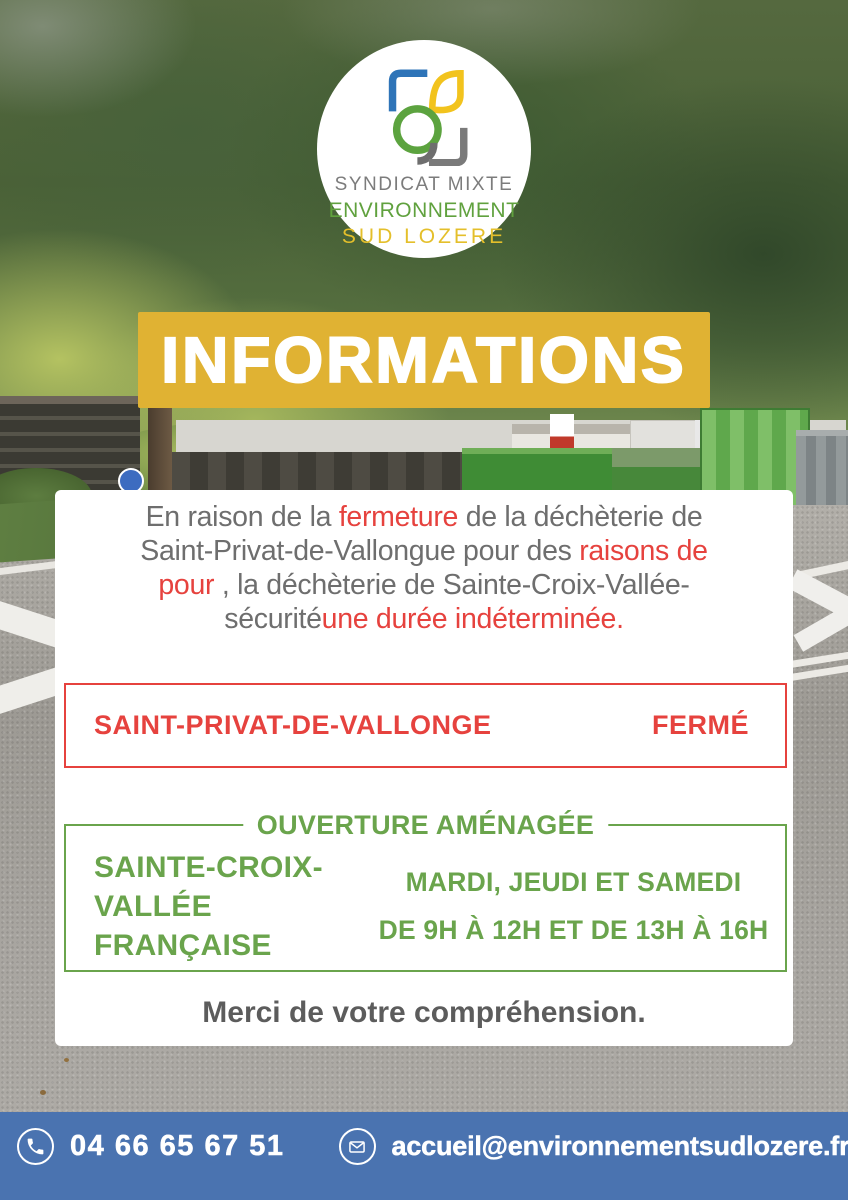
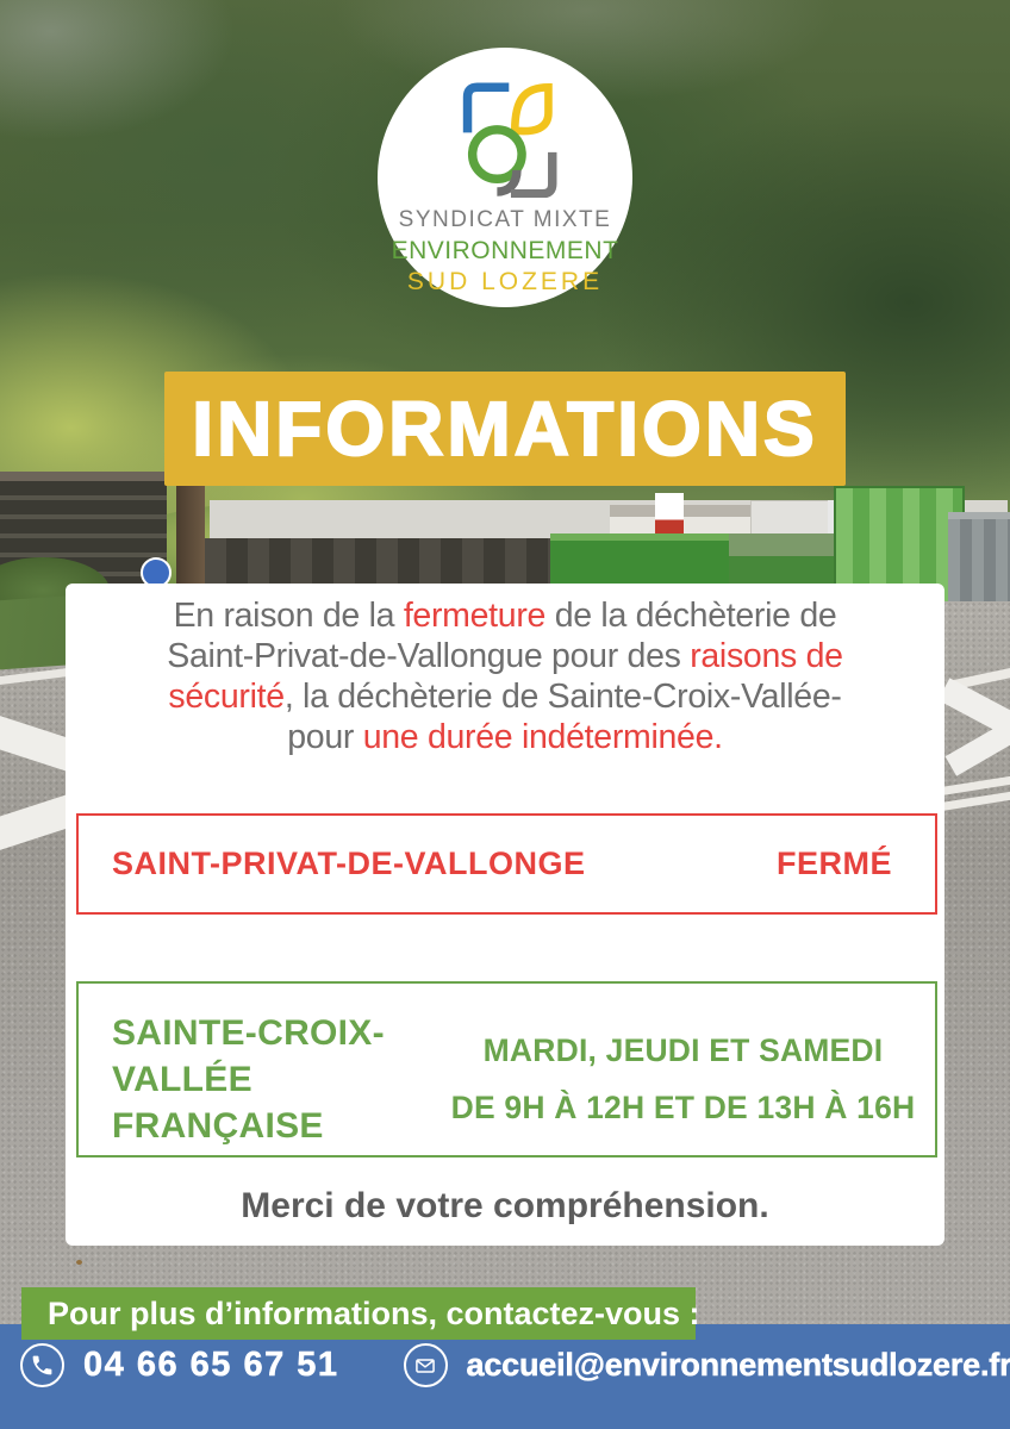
  SYNDICAT MIXTE
  ENVIRONNEMENT
  SUD LOZERE
  INFORMATIONS
  En raison de la fermeture de la déchèterie de
  Saint-Privat-de-Vallongue pour des raisons de
- pour , la déchèterie de Sainte-Croix-Vallée-
+ sécurité, la déchèterie de Sainte-Croix-Vallée-
- sécuritéune durée indéterminée.
+ pour une durée indéterminée.
  SAINT-PRIVAT-DE-VALLONGE
  FERMÉ
- OUVERTURE AMÉNAGÉE
  SAINTE-CROIX-
  VALLÉE FRANÇAISE
  MARDI, JEUDI ET SAMEDI
  DE 9H À 12H ET DE 13H À 16H
  Merci de votre compréhension.
+ Pour plus d’informations, contactez-vous :
  04 66 65 67 51
  accueil@environnementsudlozere.fr
